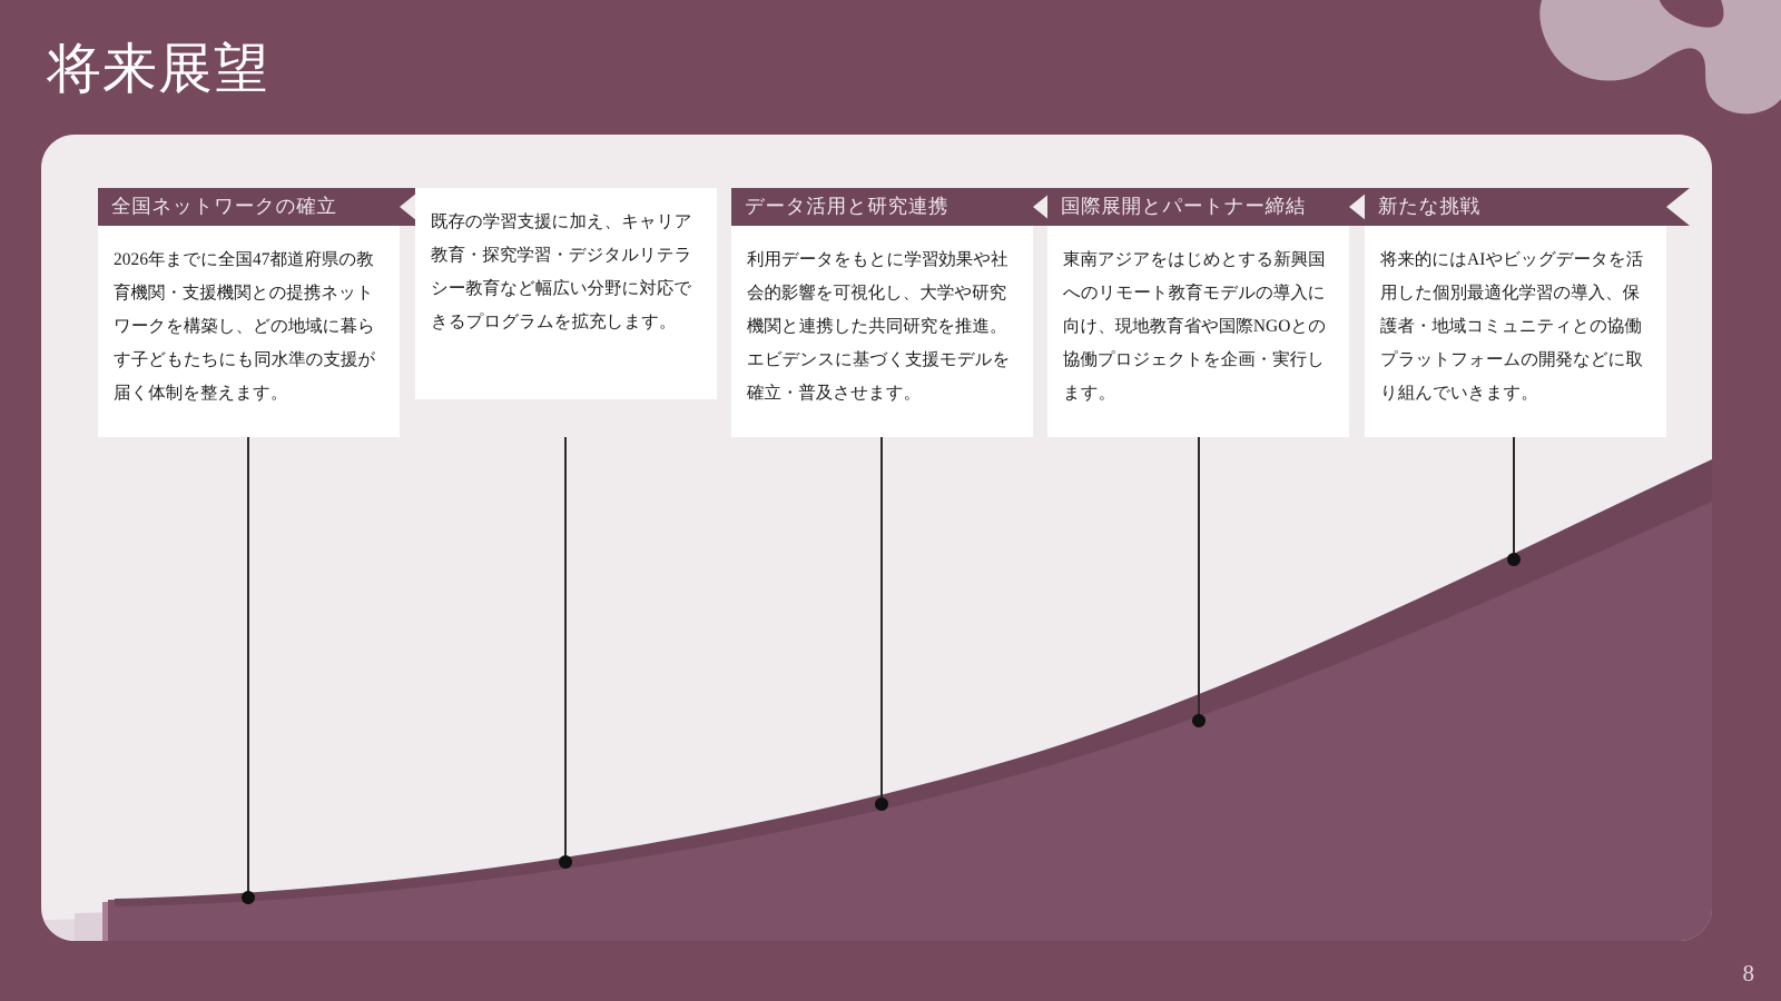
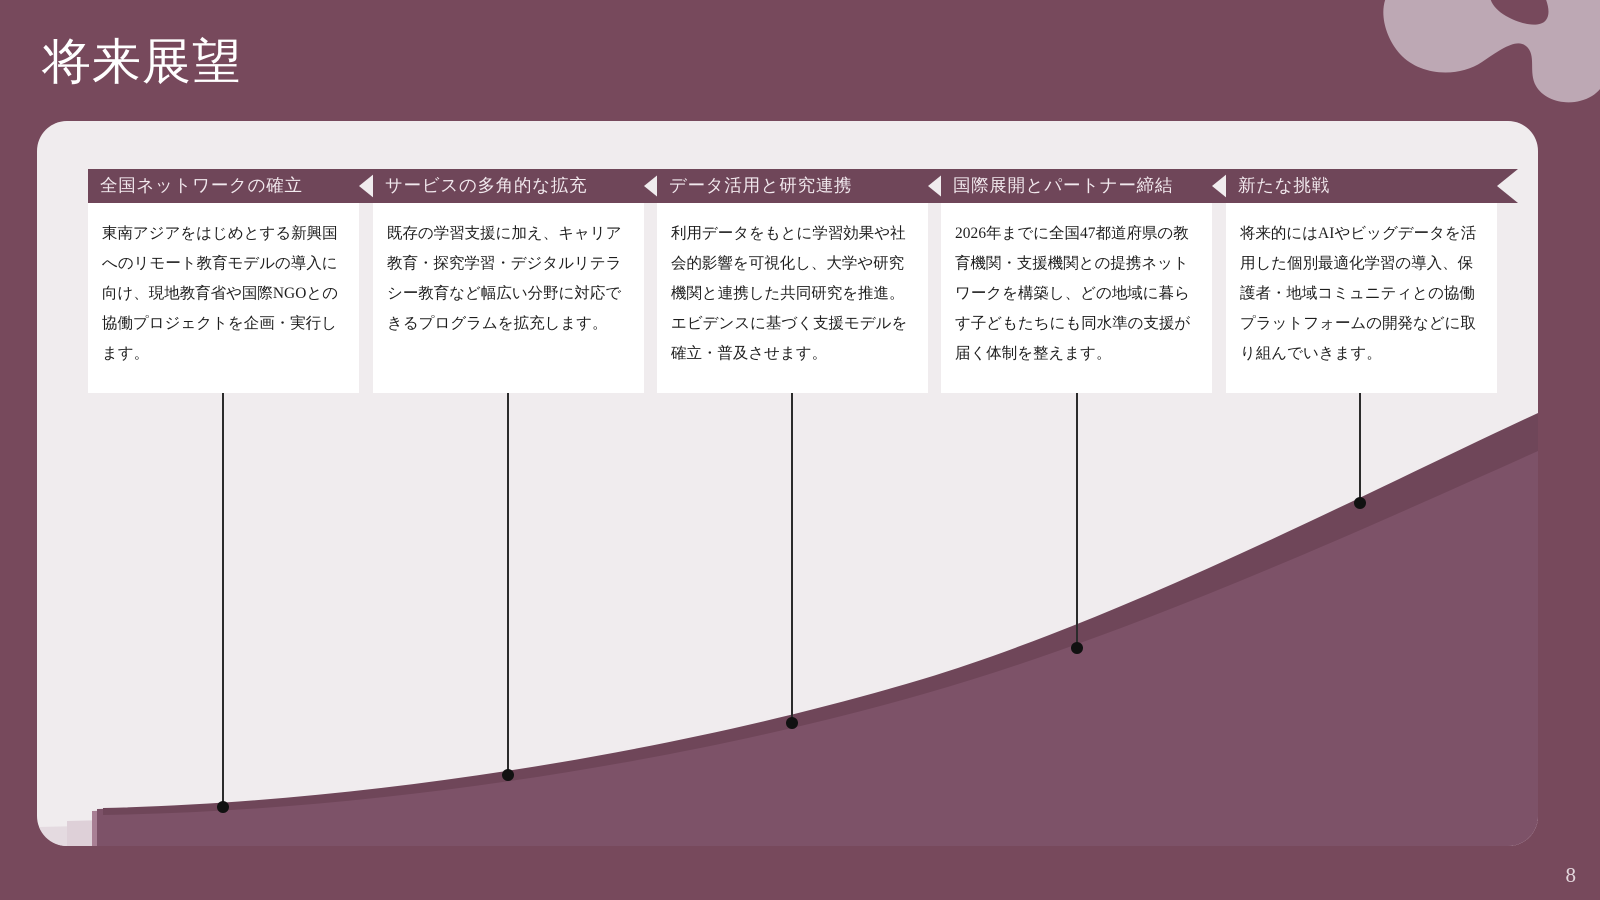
  将来展望
  8
  全国ネットワークの確立
- 2026年までに全国47都道府県の教育機関・支援機関との提携ネットワークを構築し、どの地域に暮らす子どもたちにも同水準の支援が届く体制を整えます。
+ 東南アジアをはじめとする新興国へのリモート教育モデルの導入に向け、現地教育省や国際NGOとの協働プロジェクトを企画・実行します。
+ サービスの多角的な拡充
  既存の学習支援に加え、キャリア教育・探究学習・デジタルリテラシー教育など幅広い分野に対応できるプログラムを拡充します。
  データ活用と研究連携
  利用データをもとに学習効果や社会的影響を可視化し、大学や研究機関と連携した共同研究を推進。エビデンスに基づく支援モデルを確立・普及させます。
  国際展開とパートナー締結
- 東南アジアをはじめとする新興国へのリモート教育モデルの導入に向け、現地教育省や国際NGOとの協働プロジェクトを企画・実行します。
+ 2026年までに全国47都道府県の教育機関・支援機関との提携ネットワークを構築し、どの地域に暮らす子どもたちにも同水準の支援が届く体制を整えます。
  新たな挑戦
  将来的にはAIやビッグデータを活用した個別最適化学習の導入、保護者・地域コミュニティとの協働プラットフォームの開発などに取り組んでいきます。
